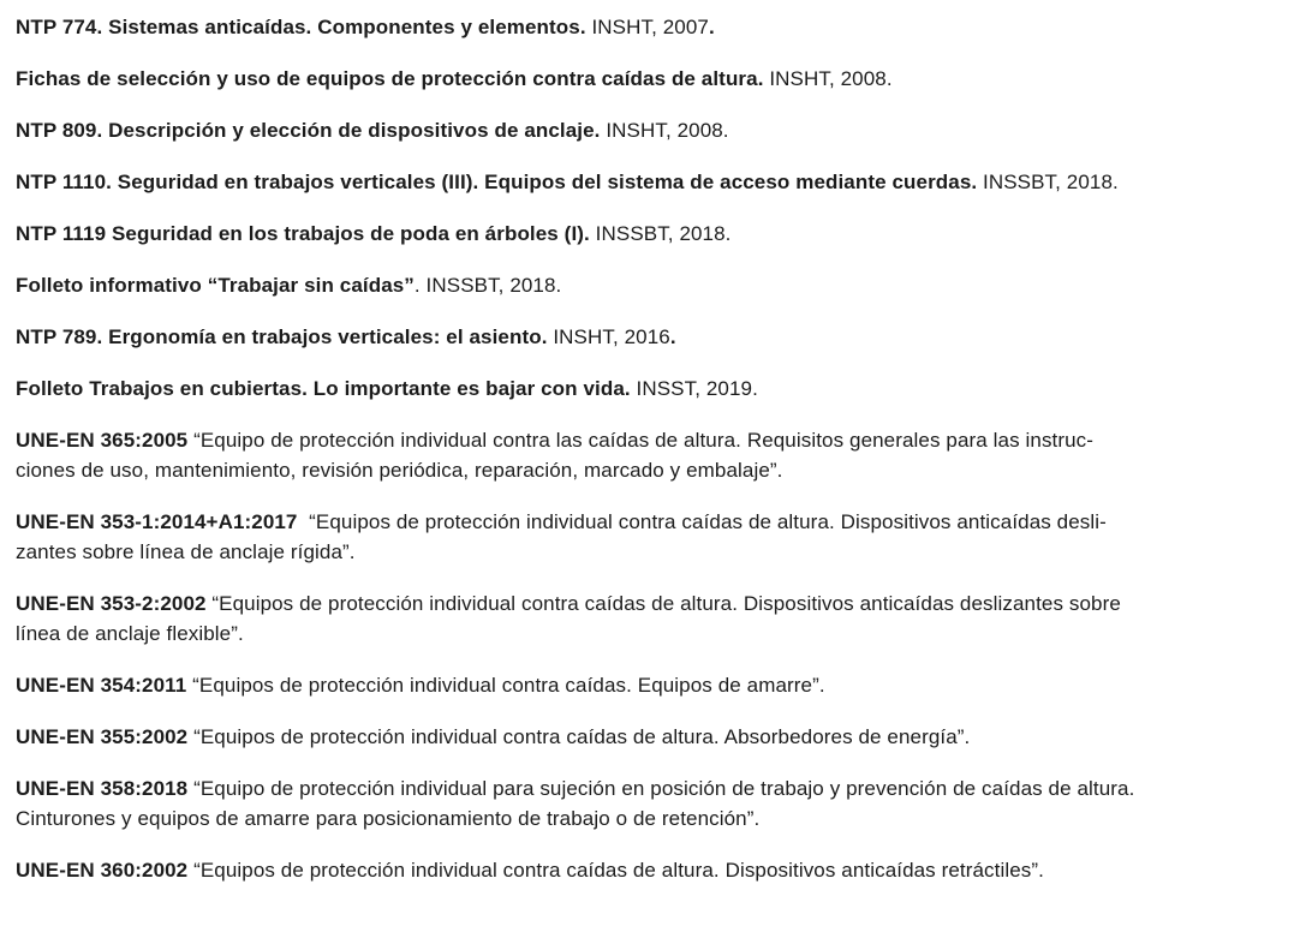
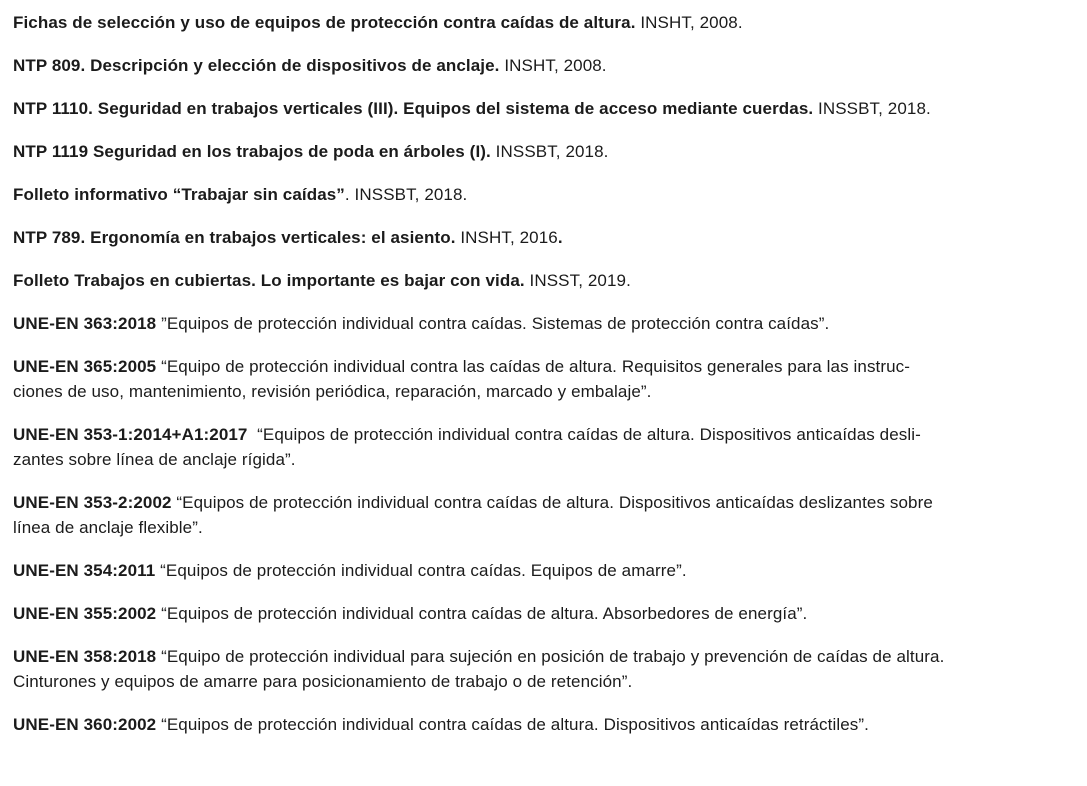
- NTP 774. Sistemas anticaídas. Componentes y elementos. INSHT, 2007.
  Fichas de selección y uso de equipos de protección contra caídas de altura. INSHT, 2008.
  NTP 809. Descripción y elección de dispositivos de anclaje. INSHT, 2008.
  NTP 1110. Seguridad en trabajos verticales (III). Equipos del sistema de acceso mediante cuerdas. INSSBT, 2018.
  NTP 1119 Seguridad en los trabajos de poda en árboles (I). INSSBT, 2018.
  Folleto informativo “Trabajar sin caídas”. INSSBT, 2018.
  NTP 789. Ergonomía en trabajos verticales: el asiento. INSHT, 2016.
  Folleto Trabajos en cubiertas. Lo importante es bajar con vida. INSST, 2019.
+ UNE-EN 363:2018 ”Equipos de protección individual contra caídas. Sistemas de protección contra caídas”.
  UNE-EN 365:2005 “Equipo de protección individual contra las caídas de altura. Requisitos generales para las instruc-
  ciones de uso, mantenimiento, revisión periódica, reparación, marcado y embalaje”.
  UNE-EN 353-1:2014+A1:2017 “Equipos de protección individual contra caídas de altura. Dispositivos anticaídas desli-
  zantes sobre línea de anclaje rígida”.
  UNE-EN 353-2:2002 “Equipos de protección individual contra caídas de altura. Dispositivos anticaídas deslizantes sobre
  línea de anclaje flexible”.
  UNE-EN 354:2011 “Equipos de protección individual contra caídas. Equipos de amarre”.
  UNE-EN 355:2002 “Equipos de protección individual contra caídas de altura. Absorbedores de energía”.
  UNE-EN 358:2018 “Equipo de protección individual para sujeción en posición de trabajo y prevención de caídas de altura.
  Cinturones y equipos de amarre para posicionamiento de trabajo o de retención”.
  UNE-EN 360:2002 “Equipos de protección individual contra caídas de altura. Dispositivos anticaídas retráctiles”.
